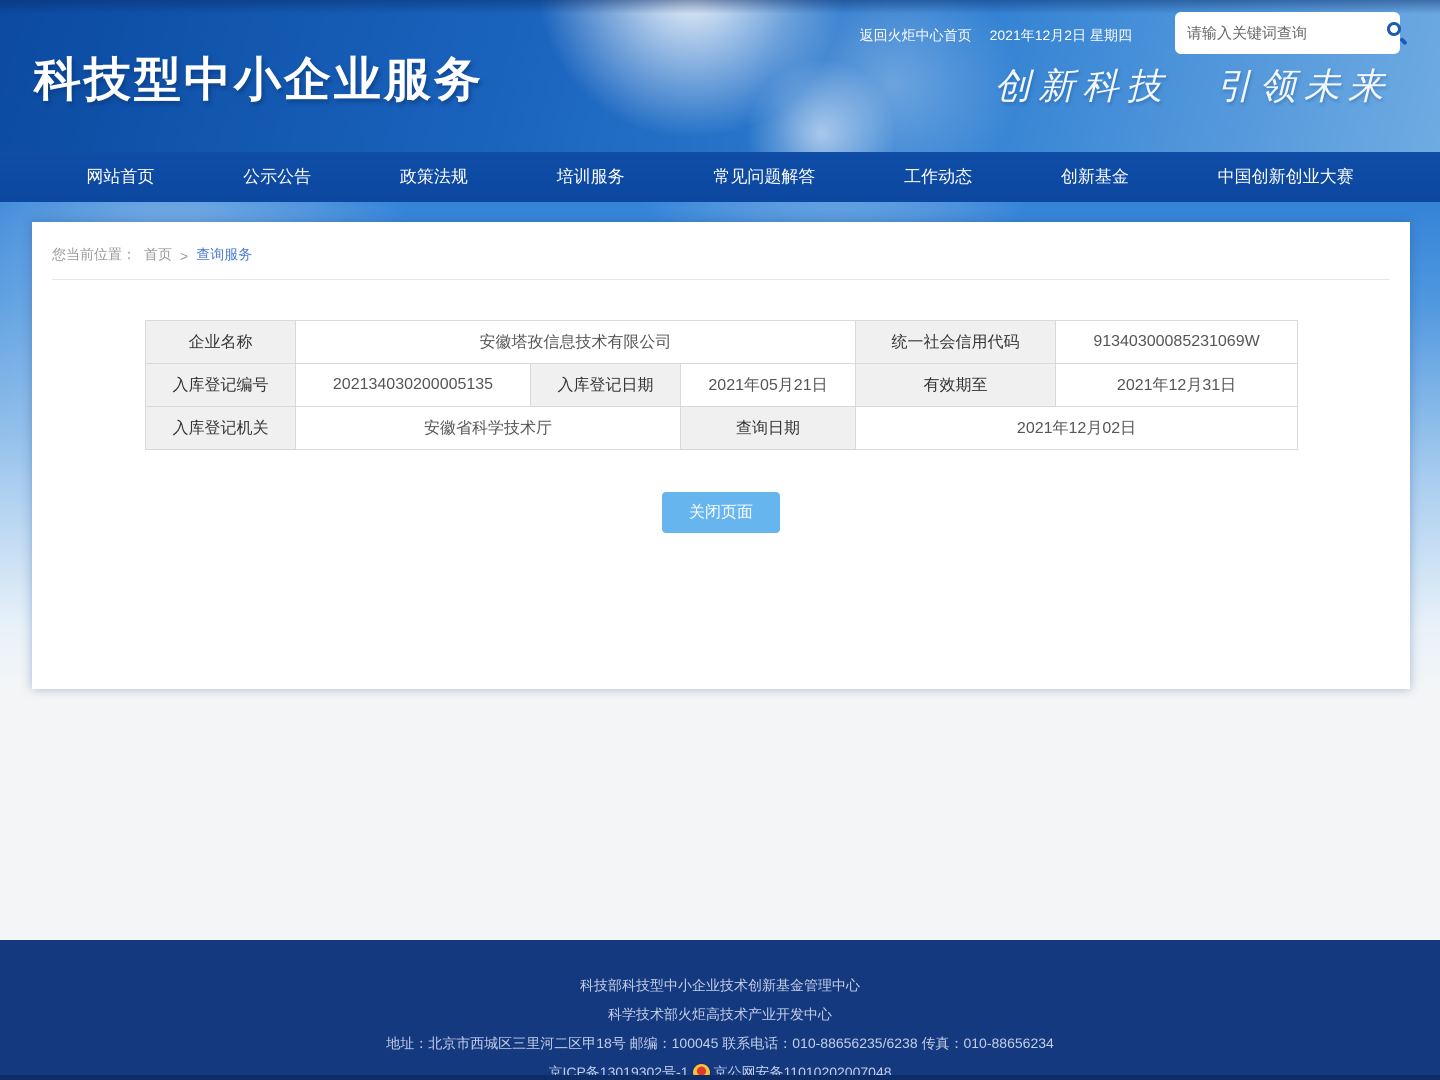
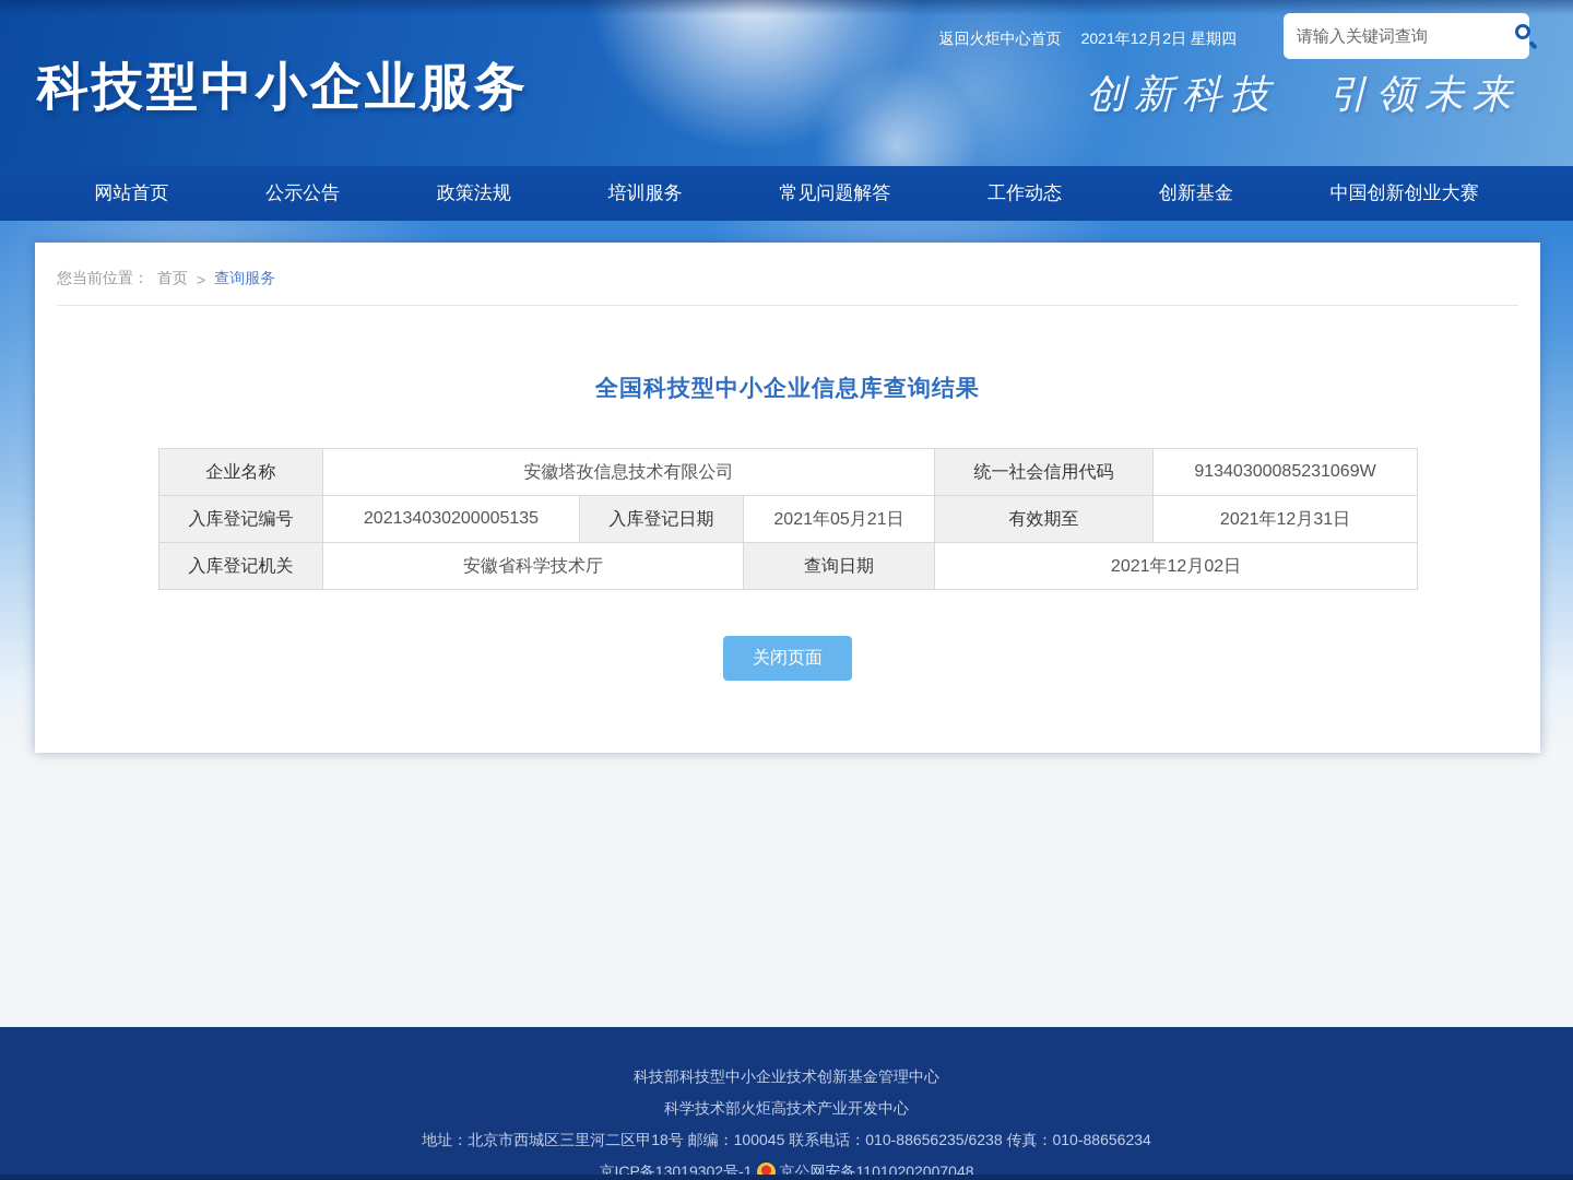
  科技型中小企业服务
  返回火炬中心首页
  2021年12月2日 星期四
  请输入关键词查询
  创新科技 引领未来
  网站首页
  公示公告
  政策法规
  培训服务
  常见问题解答
  工作动态
  创新基金
  中国创新创业大赛
  您当前位置：
  首页
  >
  查询服务
+ 全国科技型中小企业信息库查询结果
  企业名称	安徽塔孜信息技术有限公司	统一社会信用代码	91340300085231069W
  入库登记编号	202134030200005135	入库登记日期	2021年05月21日	有效期至	2021年12月31日
  入库登记机关	安徽省科学技术厅	查询日期	2021年12月02日
  关闭页面
  科技部科技型中小企业技术创新基金管理中心
  科学技术部火炬高技术产业开发中心
  地址：北京市西城区三里河二区甲18号 邮编：100045 联系电话：010-88656235/6238 传真：010-88656234
  京ICP备13019302号-1
  京公网安备11010202007048
